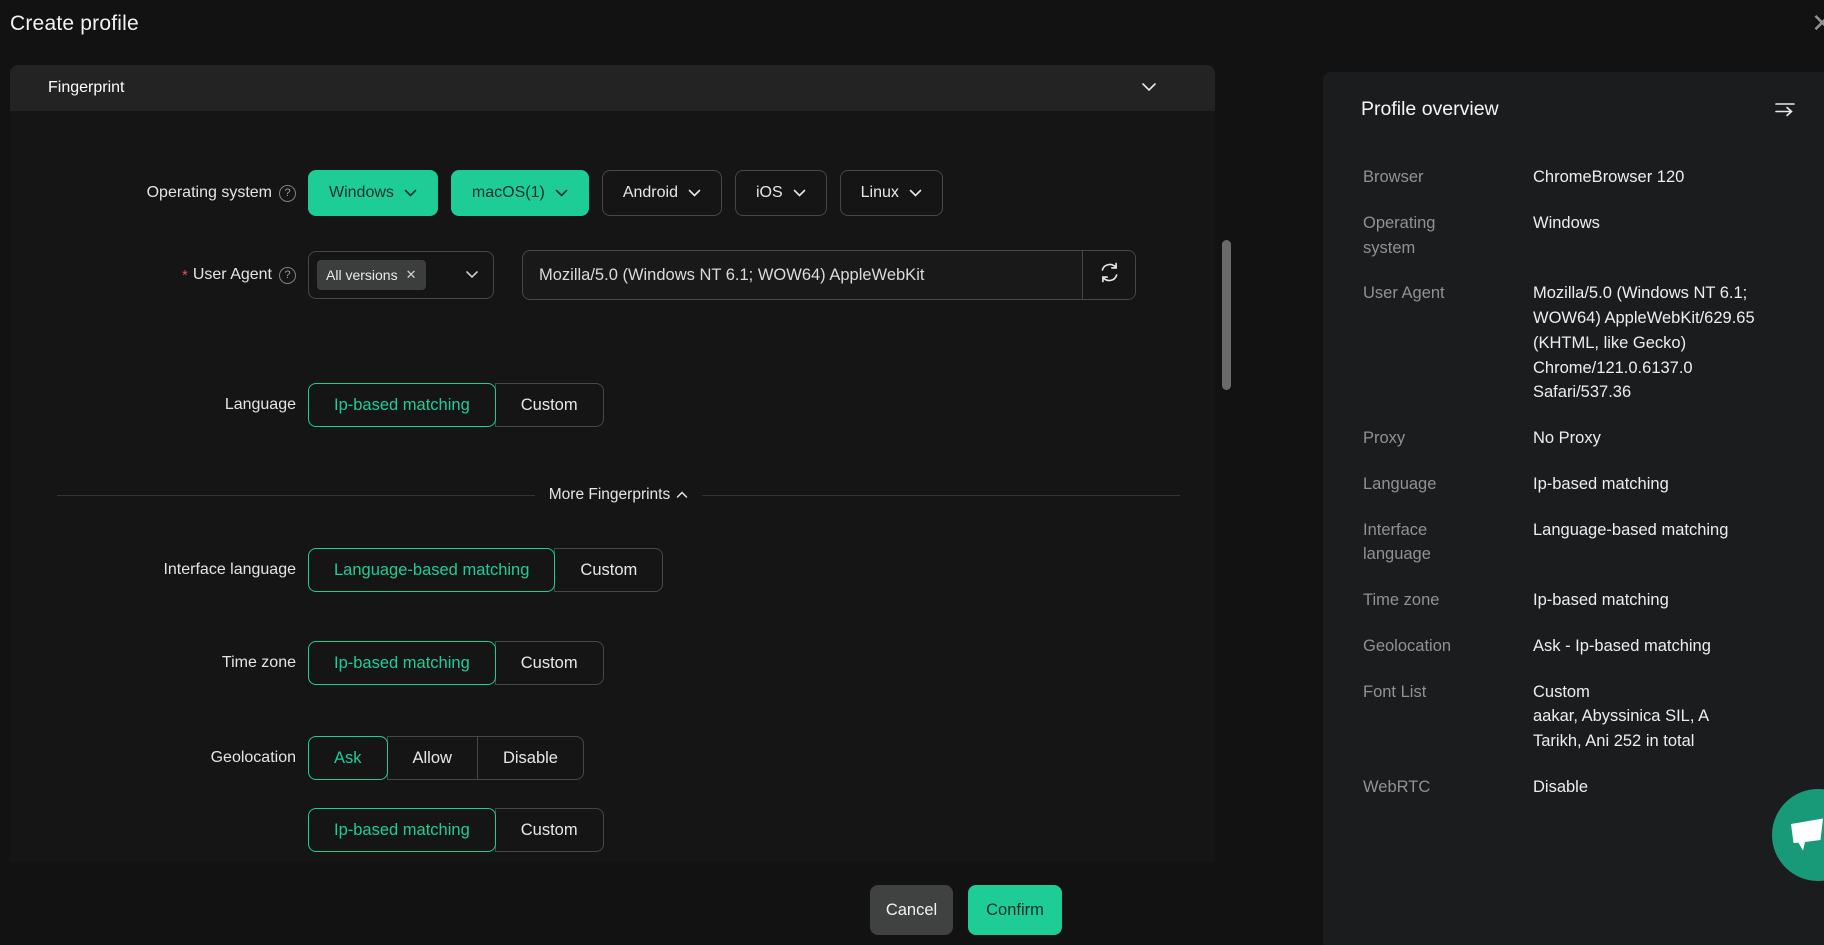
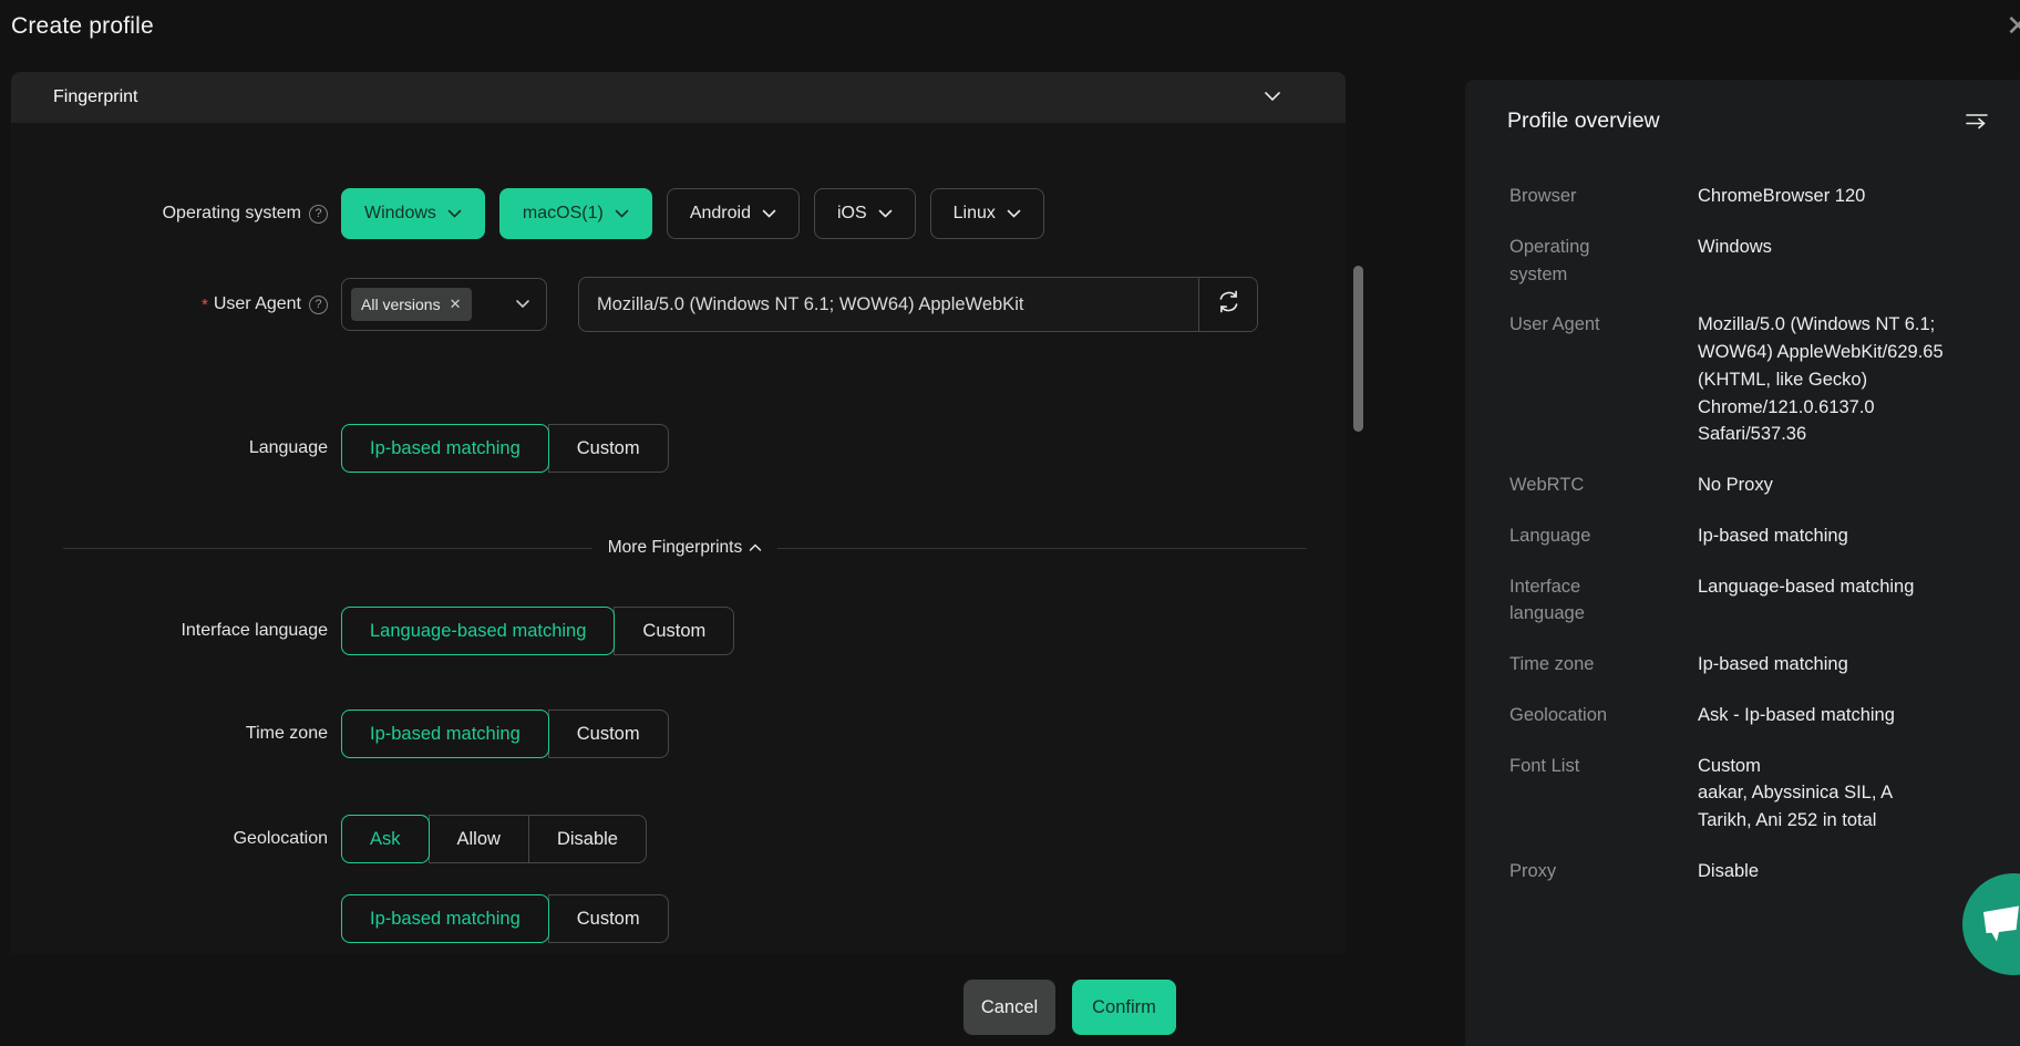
  Create profile
  ✕
  Fingerprint
  Operating system
  ?
  Windows
  macOS(1)
  Android
  iOS
  Linux
  *
  User Agent
  ?
  All versions
  ✕
  Mozilla/5.0 (Windows NT 6.1; WOW64) AppleWebKit
  Language
  Ip-based matching
  Custom
  More Fingerprints
  Interface language
  Language-based matching
  Custom
  Time zone
  Ip-based matching
  Custom
  Geolocation
  Ask
  Allow
  Disable
  Ip-based matching
  Custom
  Cancel
  Confirm
  Profile overview
  Browser
  ChromeBrowser 120
  Operating system
  Windows
  User Agent
  Mozilla/5.0 (Windows NT 6.1; WOW64) AppleWebKit/629.65 (KHTML, like Gecko) Chrome/121.0.6137.0 Safari/537.36
- Proxy
+ WebRTC
  No Proxy
  Language
  Ip-based matching
  Interface language
  Language-based matching
  Time zone
  Ip-based matching
  Geolocation
  Ask - Ip-based matching
  Font List
  Custom
  aakar, Abyssinica SIL, A
  Tarikh, Ani 252 in total
- WebRTC
+ Proxy
  Disable
